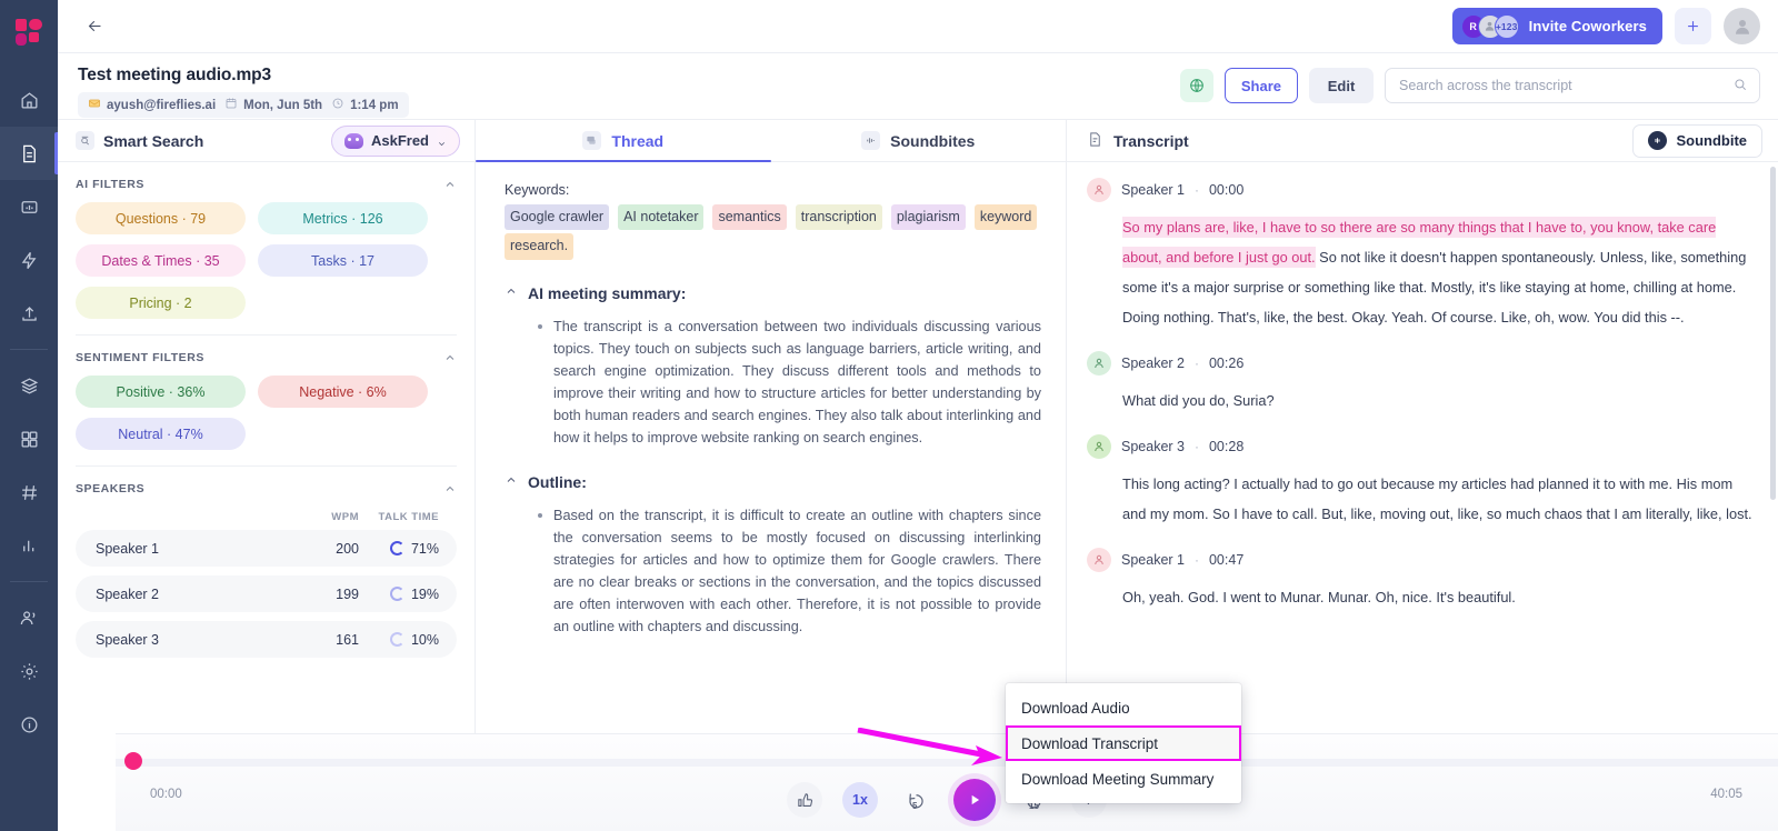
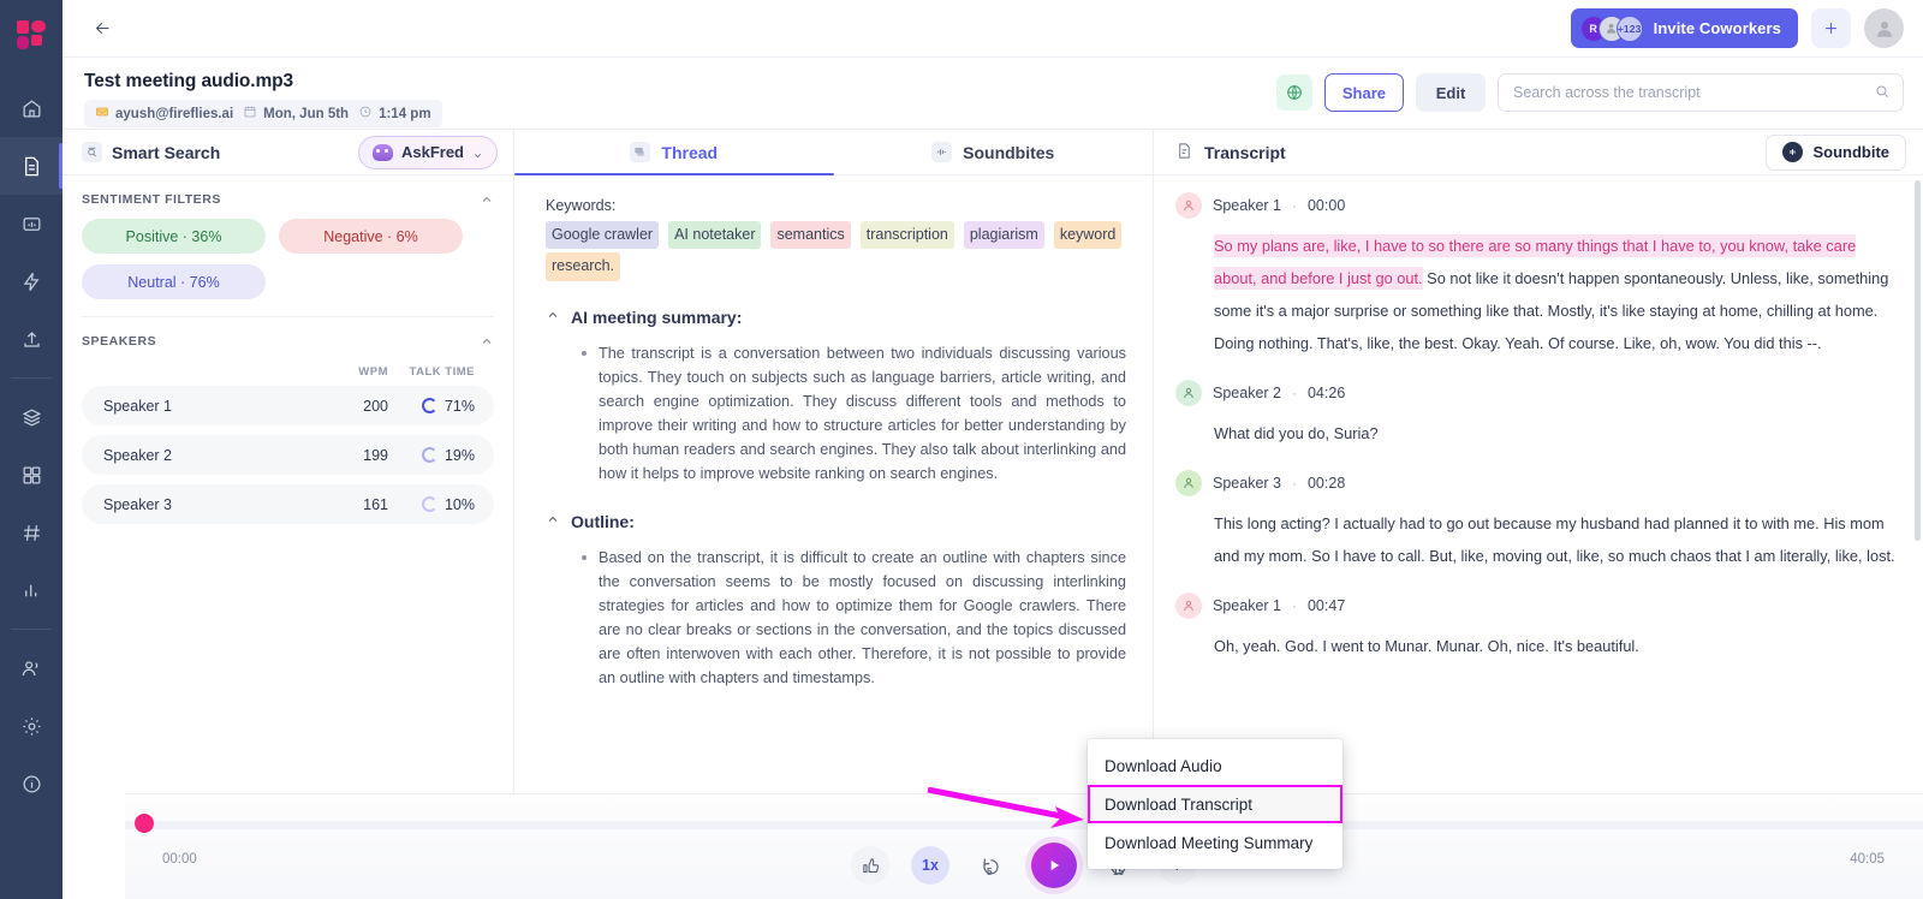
  R
  +123
  Invite Coworkers
  Test meeting audio.mp3
  ayush@fireflies.ai
  Mon, Jun 5th
  1:14 pm
  Share
  Edit
  Search across the transcript
  Smart Search
  AskFred
- AI FILTERS
- Questions · 79
- Metrics · 126
- Dates & Times · 35
- Tasks · 17
- Pricing · 2
  SENTIMENT FILTERS
  Positive · 36%
  Negative · 6%
- Neutral · 47%
+ Neutral · 76%
  SPEAKERS
  WPM
  TALK TIME
  Speaker 1
  200
  71%
  Speaker 2
  199
  19%
  Speaker 3
  161
  10%
  Thread
  Soundbites
  Keywords:
  Google crawler
  AI notetaker
  semantics
  transcription
  plagiarism
  keyword
  research.
  AI meeting summary:
  The transcript is a conversation between two individuals discussing various topics. They touch on subjects such as language barriers, article writing, and search engine optimization. They discuss different tools and methods to improve their writing and how to structure articles for better understanding by both human readers and search engines. They also talk about interlinking and how it helps to improve website ranking on search engines.
  Outline:
- Based on the transcript, it is difficult to create an outline with chapters since the conversation seems to be mostly focused on discussing interlinking strategies for articles and how to optimize them for Google crawlers. There are no clear breaks or sections in the conversation, and the topics discussed are often interwoven with each other. Therefore, it is not possible to provide an outline with chapters and discussing.
+ Based on the transcript, it is difficult to create an outline with chapters since the conversation seems to be mostly focused on discussing interlinking strategies for articles and how to optimize them for Google crawlers. There are no clear breaks or sections in the conversation, and the topics discussed are often interwoven with each other. Therefore, it is not possible to provide an outline with chapters and timestamps.
  Transcript
  Soundbite
  Speaker 1
  ·
  00:00
  So my plans are, like, I have to so there are so many things that I have to, you know, take care about, and before I just go out. So not like it doesn't happen spontaneously. Unless, like, something some it's a major surprise or something like that. Mostly, it's like staying at home, chilling at home. Doing nothing. That's, like, the best. Okay. Yeah. Of course. Like, oh, wow. You did this --.
  Speaker 2
  ·
- 00:26
+ 04:26
  What did you do, Suria?
  Speaker 3
  ·
  00:28
- This long acting? I actually had to go out because my articles had planned it to with me. His mom and my mom. So I have to call. But, like, moving out, like, so much chaos that I am literally, like, lost.
+ This long acting? I actually had to go out because my husband had planned it to with me. His mom and my mom. So I have to call. But, like, moving out, like, so much chaos that I am literally, like, lost.
  Speaker 1
  ·
  00:47
  Oh, yeah. God. I went to Munar. Munar. Oh, nice. It's beautiful.
  00:00
  40:05
  1x
  5
  15
  Download Audio
  Download Transcript
  Download Meeting Summary
